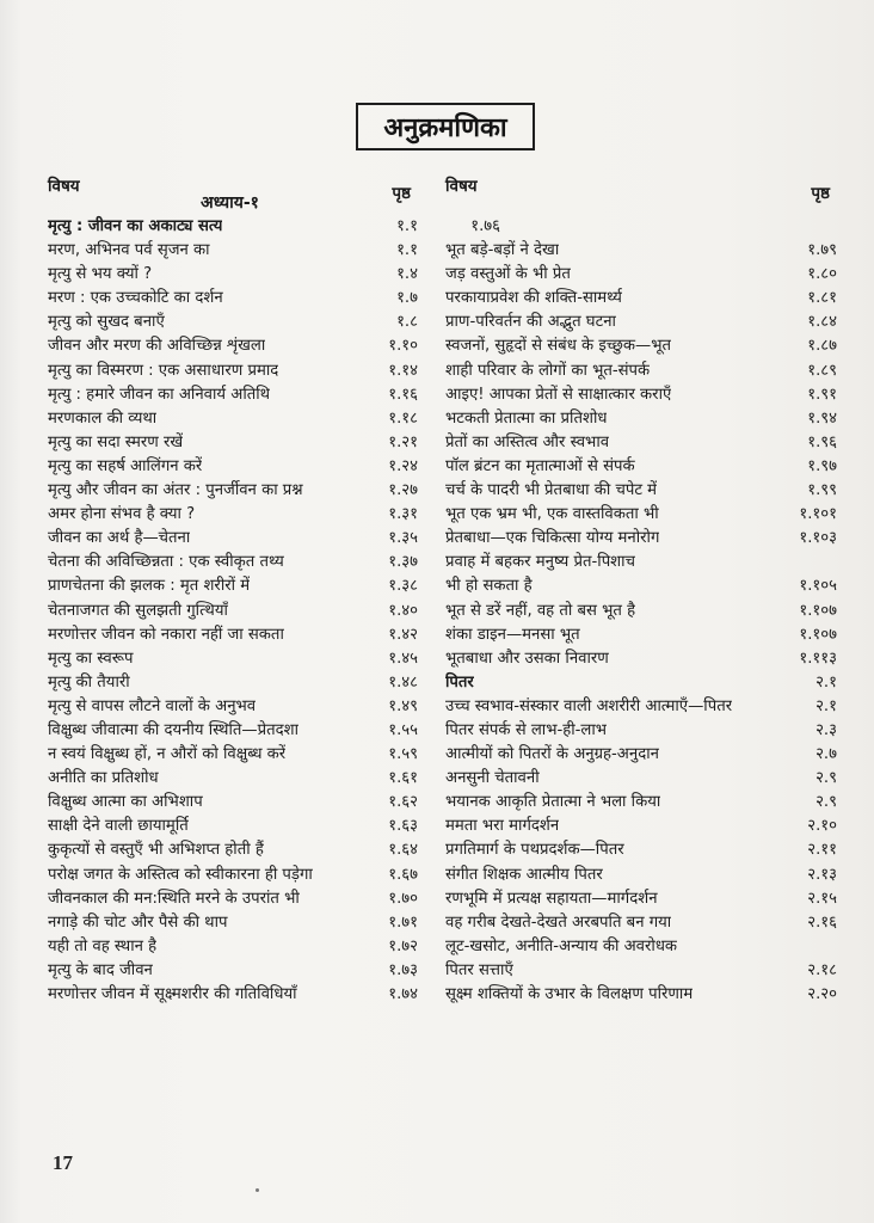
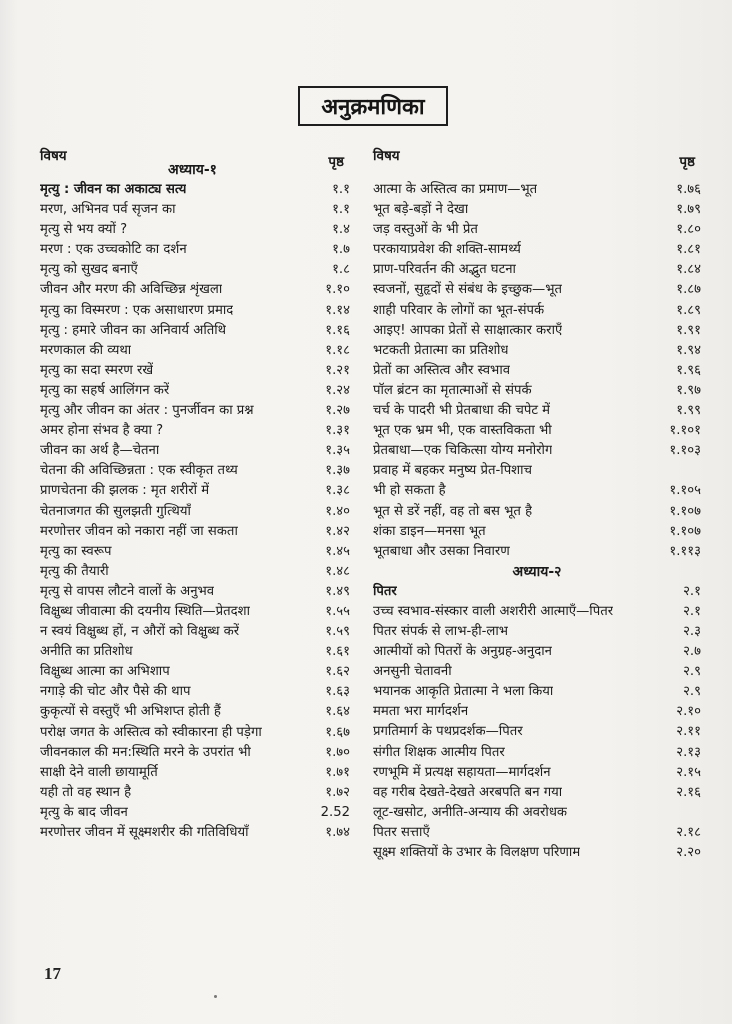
  अनुक्रमणिका
  विषय
  पृष्ठ
  अध्याय-१
  मृत्यु : जीवन का अकाट्य सत्य
  १.१
  मरण, अभिनव पर्व सृजन का
  १.१
  मृत्यु से भय क्यों ?
  १.४
  मरण : एक उच्चकोटि का दर्शन
  १.७
  मृत्यु को सुखद बनाएँ
  १.८
  जीवन और मरण की अविच्छिन्न शृंखला
  १.१०
  मृत्यु का विस्मरण : एक असाधारण प्रमाद
  १.१४
  मृत्यु : हमारे जीवन का अनिवार्य अतिथि
  १.१६
  मरणकाल की व्यथा
  १.१८
  मृत्यु का सदा स्मरण रखें
  १.२१
  मृत्यु का सहर्ष आलिंगन करें
  १.२४
  मृत्यु और जीवन का अंतर : पुनर्जीवन का प्रश्न
  १.२७
  अमर होना संभव है क्या ?
  १.३१
  जीवन का अर्थ है—चेतना
  १.३५
  चेतना की अविच्छिन्नता : एक स्वीकृत तथ्य
  १.३७
  प्राणचेतना की झलक : मृत शरीरों में
  १.३८
  चेतनाजगत की सुलझती गुत्थियाँ
  १.४०
  मरणोत्तर जीवन को नकारा नहीं जा सकता
  १.४२
  मृत्यु का स्वरूप
  १.४५
  मृत्यु की तैयारी
  १.४८
  मृत्यु से वापस लौटने वालों के अनुभव
  १.४९
  विक्षुब्ध जीवात्मा की दयनीय स्थिति—प्रेतदशा
  १.५५
  न स्वयं विक्षुब्ध हों, न औरों को विक्षुब्ध करें
  १.५९
  अनीति का प्रतिशोध
  १.६१
  विक्षुब्ध आत्मा का अभिशाप
  १.६२
- साक्षी देने वाली छायामूर्ति
+ नगाड़े की चोट और पैसे की थाप
  १.६३
  कुकृत्यों से वस्तुएँ भी अभिशप्त होती हैं
  १.६४
  परोक्ष जगत के अस्तित्व को स्वीकारना ही पड़ेगा
  १.६७
  जीवनकाल की मन:स्थिति मरने के उपरांत भी
  १.७०
- नगाड़े की चोट और पैसे की थाप
+ साक्षी देने वाली छायामूर्ति
  १.७१
  यही तो वह स्थान है
  १.७२
  मृत्यु के बाद जीवन
- १.७३
+ 2.52
  मरणोत्तर जीवन में सूक्ष्मशरीर की गतिविधियाँ
  १.७४
  विषय
  पृष्ठ
+ आत्मा के अस्तित्व का प्रमाण—भूत
  १.७६
  भूत बड़े-बड़ों ने देखा
  १.७९
  जड़ वस्तुओं के भी प्रेत
  १.८०
  परकायाप्रवेश की शक्ति-सामर्थ्य
  १.८१
  प्राण-परिवर्तन की अद्भुत घटना
  १.८४
  स्वजनों, सुहृदों से संबंध के इच्छुक—भूत
  १.८७
  शाही परिवार के लोगों का भूत-संपर्क
  १.८९
  आइए! आपका प्रेतों से साक्षात्कार कराएँ
  १.९१
  भटकती प्रेतात्मा का प्रतिशोध
  १.९४
  प्रेतों का अस्तित्व और स्वभाव
  १.९६
  पॉल ब्रंटन का मृतात्माओं से संपर्क
  १.९७
  चर्च के पादरी भी प्रेतबाधा की चपेट में
  १.९९
  भूत एक भ्रम भी, एक वास्तविकता भी
  १.१०१
  प्रेतबाधा—एक चिकित्सा योग्य मनोरोग
  १.१०३
  प्रवाह में बहकर मनुष्य प्रेत-पिशाच
  भी हो सकता है
  १.१०५
  भूत से डरें नहीं, वह तो बस भूत है
  १.१०७
  शंका डाइन—मनसा भूत
  १.१०७
  भूतबाधा और उसका निवारण
  १.११३
+ अध्याय-२
  पितर
  २.१
  उच्च स्वभाव-संस्कार वाली अशरीरी आत्माएँ—पितर
  २.१
  पितर संपर्क से लाभ-ही-लाभ
  २.३
  आत्मीयों को पितरों के अनुग्रह-अनुदान
  २.७
  अनसुनी चेतावनी
  २.९
  भयानक आकृति प्रेतात्मा ने भला किया
  २.९
  ममता भरा मार्गदर्शन
  २.१०
  प्रगतिमार्ग के पथप्रदर्शक—पितर
  २.११
  संगीत शिक्षक आत्मीय पितर
  २.१३
  रणभूमि में प्रत्यक्ष सहायता—मार्गदर्शन
  २.१५
  वह गरीब देखते-देखते अरबपति बन गया
  २.१६
  लूट-खसोट, अनीति-अन्याय की अवरोधक
  पितर सत्ताएँ
  २.१८
  सूक्ष्म शक्तियों के उभार के विलक्षण परिणाम
  २.२०
  17
